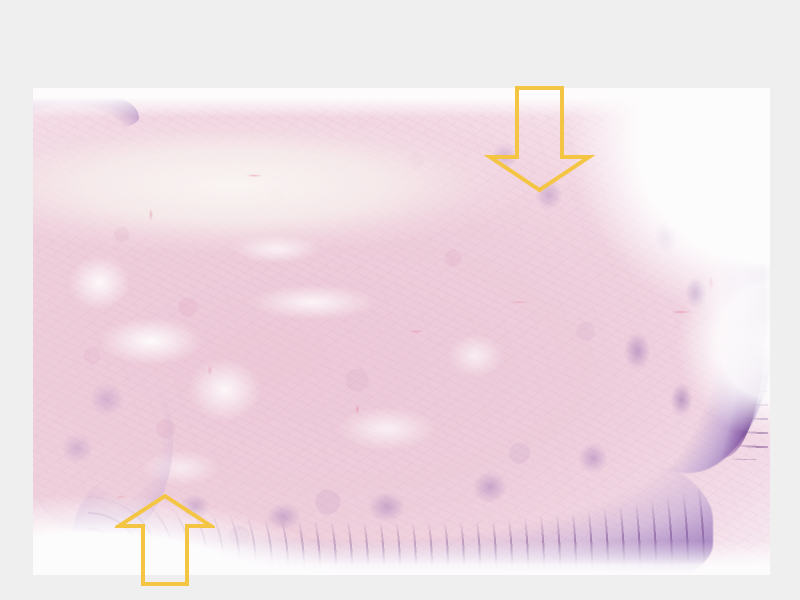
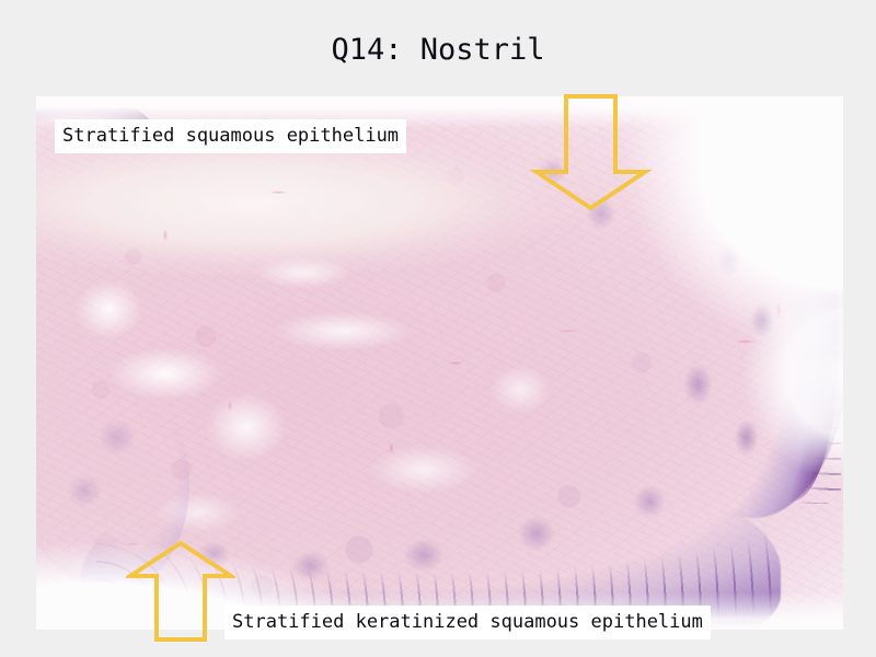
+ Q14: Nostril
+ Stratified squamous epithelium
+ Stratified keratinized squamous epithelium
